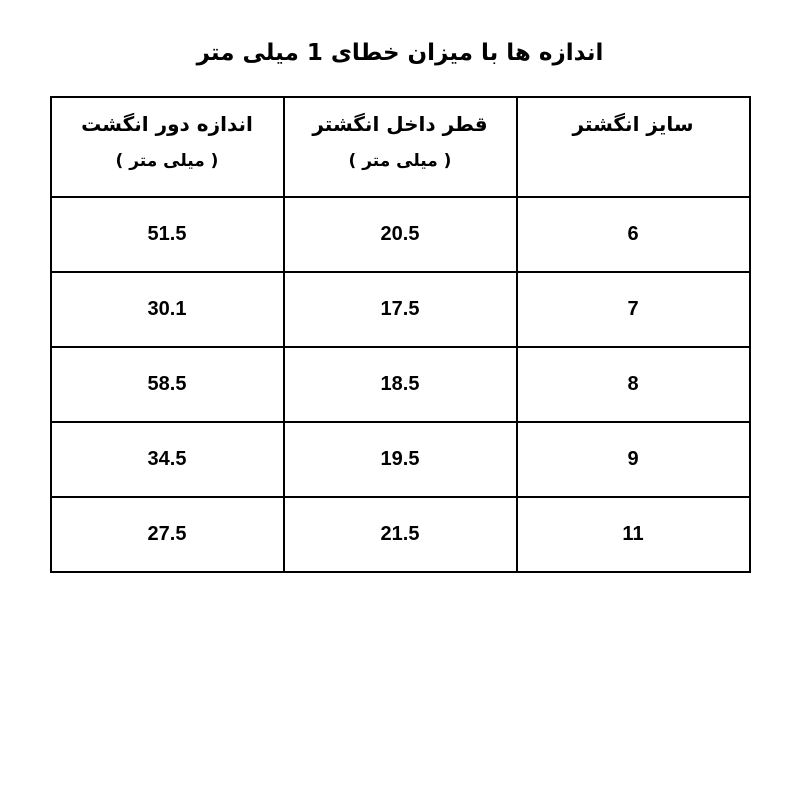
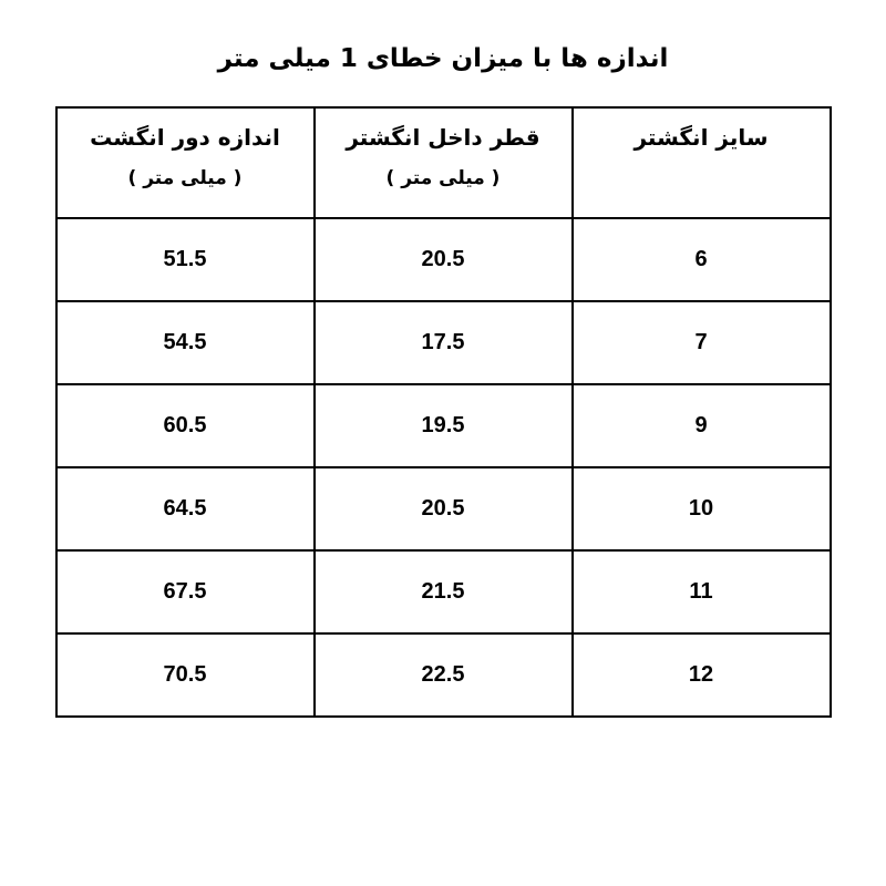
  اندازه ها با میزان خطای 1 میلی متر
  سایز انگشتر	قطر داخل انگشتر ( میلی متر )	اندازه دور انگشت ( میلی متر )
  6	20.5	51.5
- 7	17.5	30.1
+ 7	17.5	54.5
- 8	18.5	58.5
- 9	19.5	34.5
+ 9	19.5	60.5
+ 10	20.5	64.5
- 11	21.5	27.5
+ 11	21.5	67.5
+ 12	22.5	70.5
